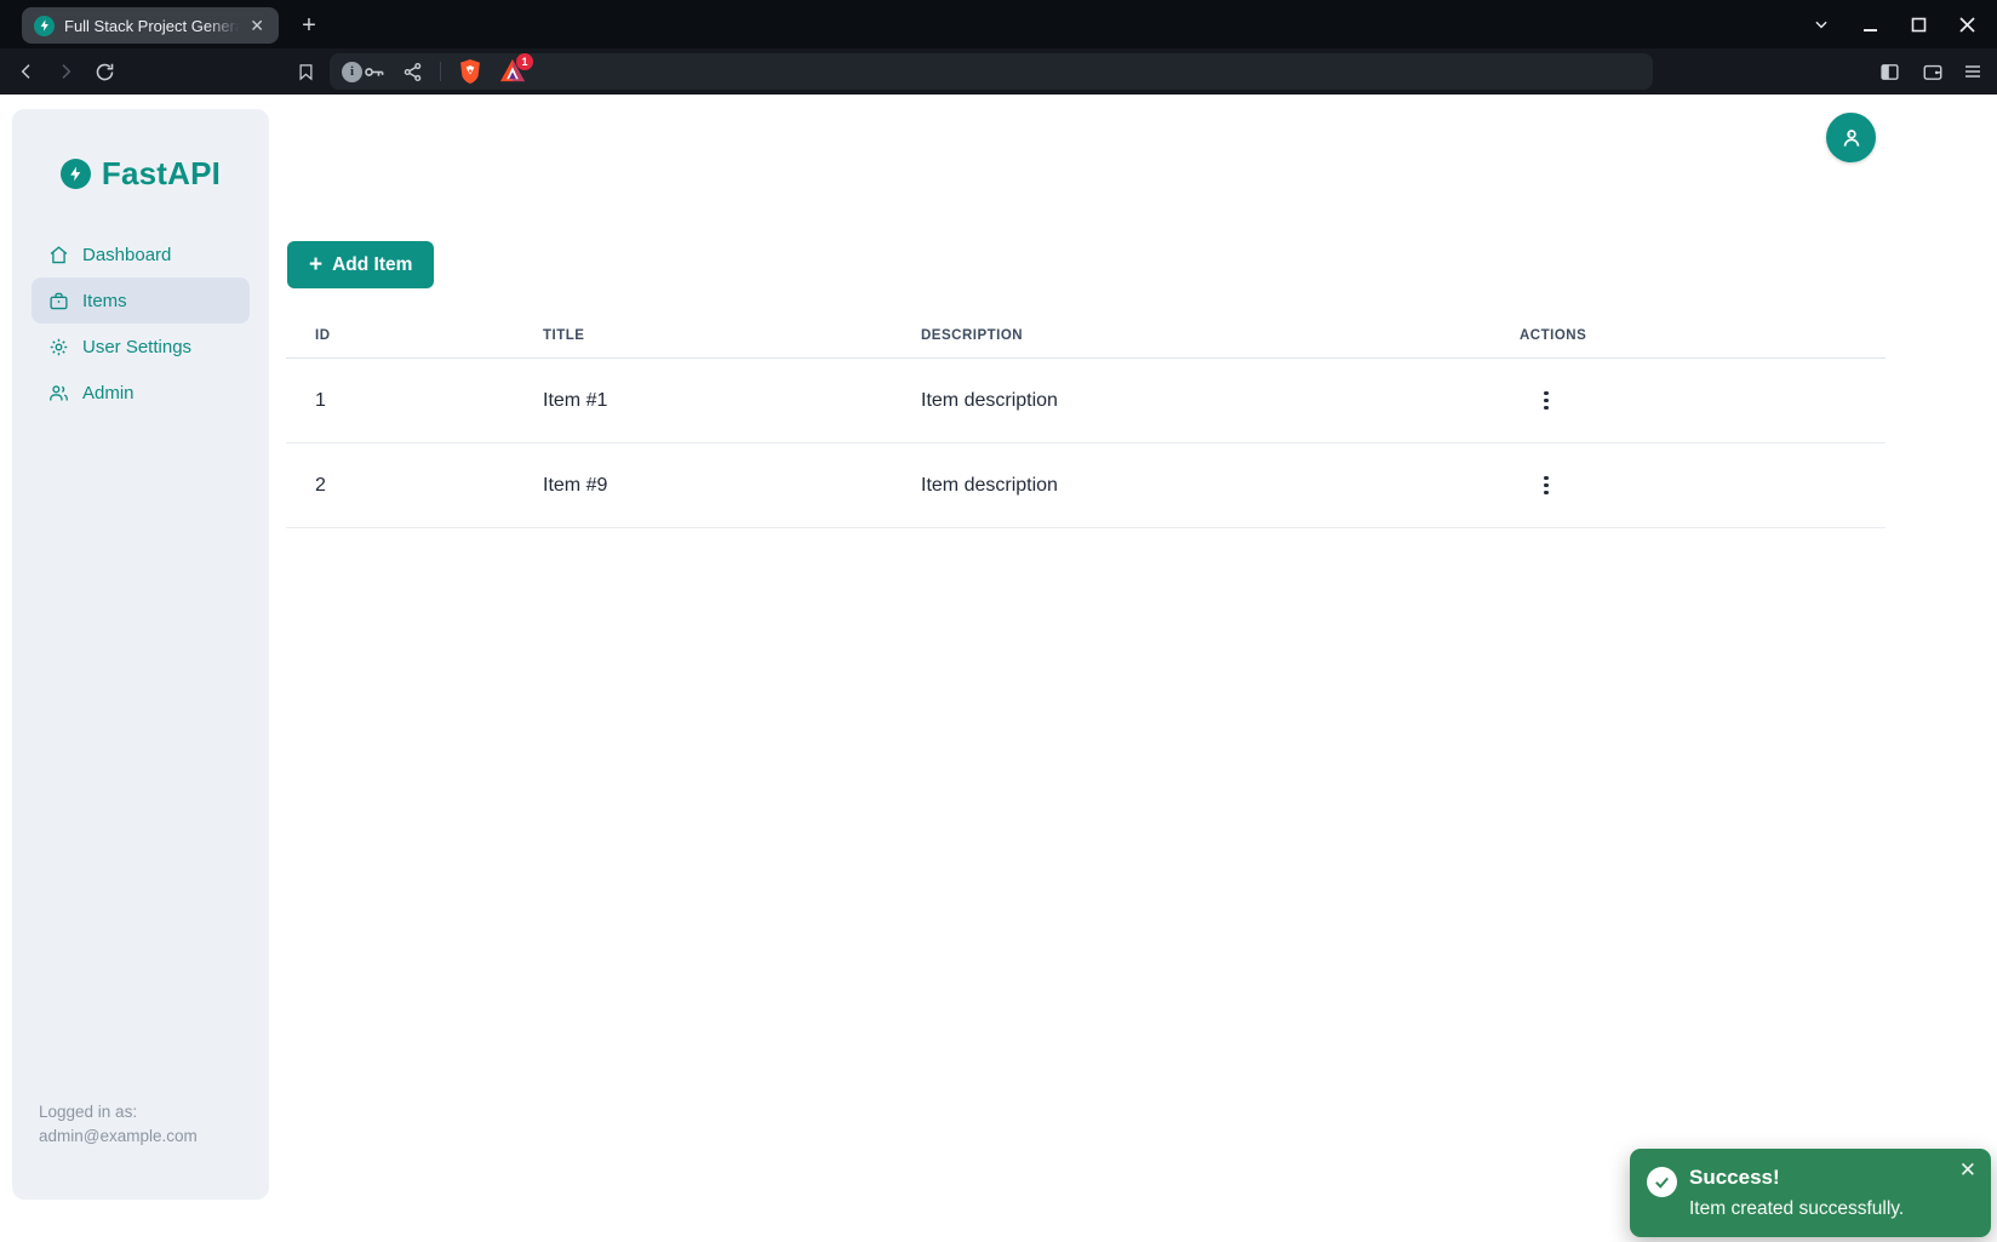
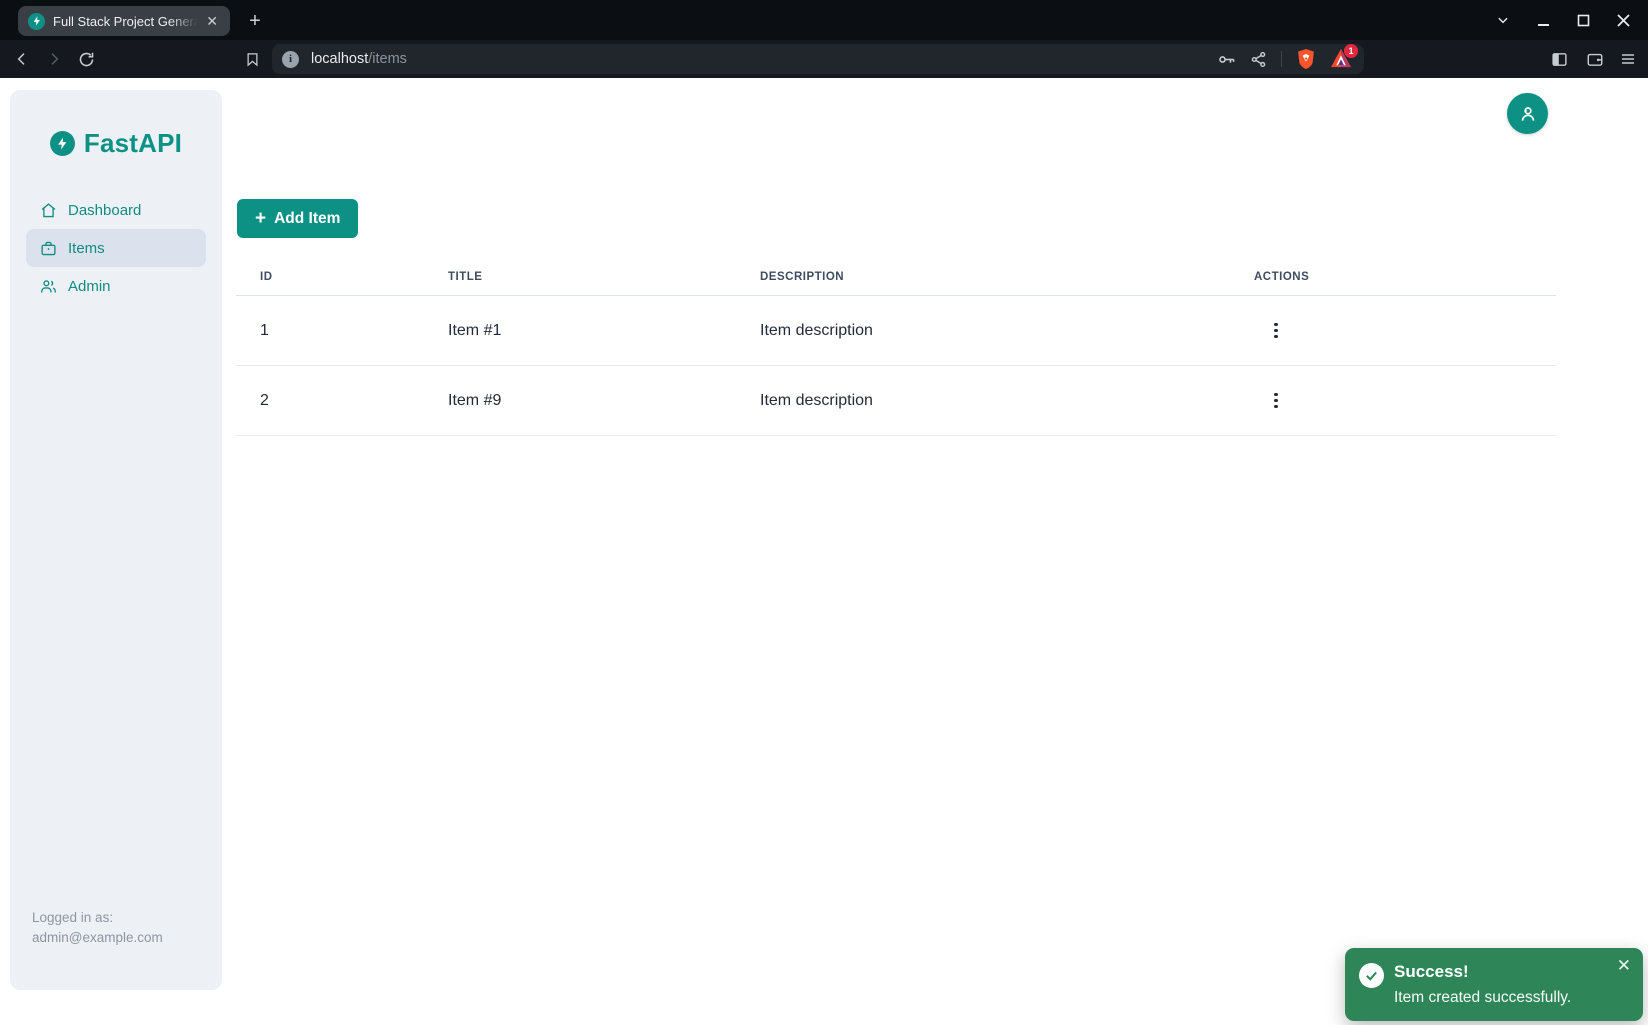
  Full Stack Project Genera
  ✕
  +
  i
+ localhost/items
  1
  FastAPI
  Dashboard
  Items
- User Settings
  Admin
  Logged in as:
  admin@example.com
  +
  Add Item
  ID
  TITLE
  DESCRIPTION
  ACTIONS
  1
  Item #1
  Item description
  2
  Item #9
  Item description
  Success!
  Item created successfully.
  ✕
